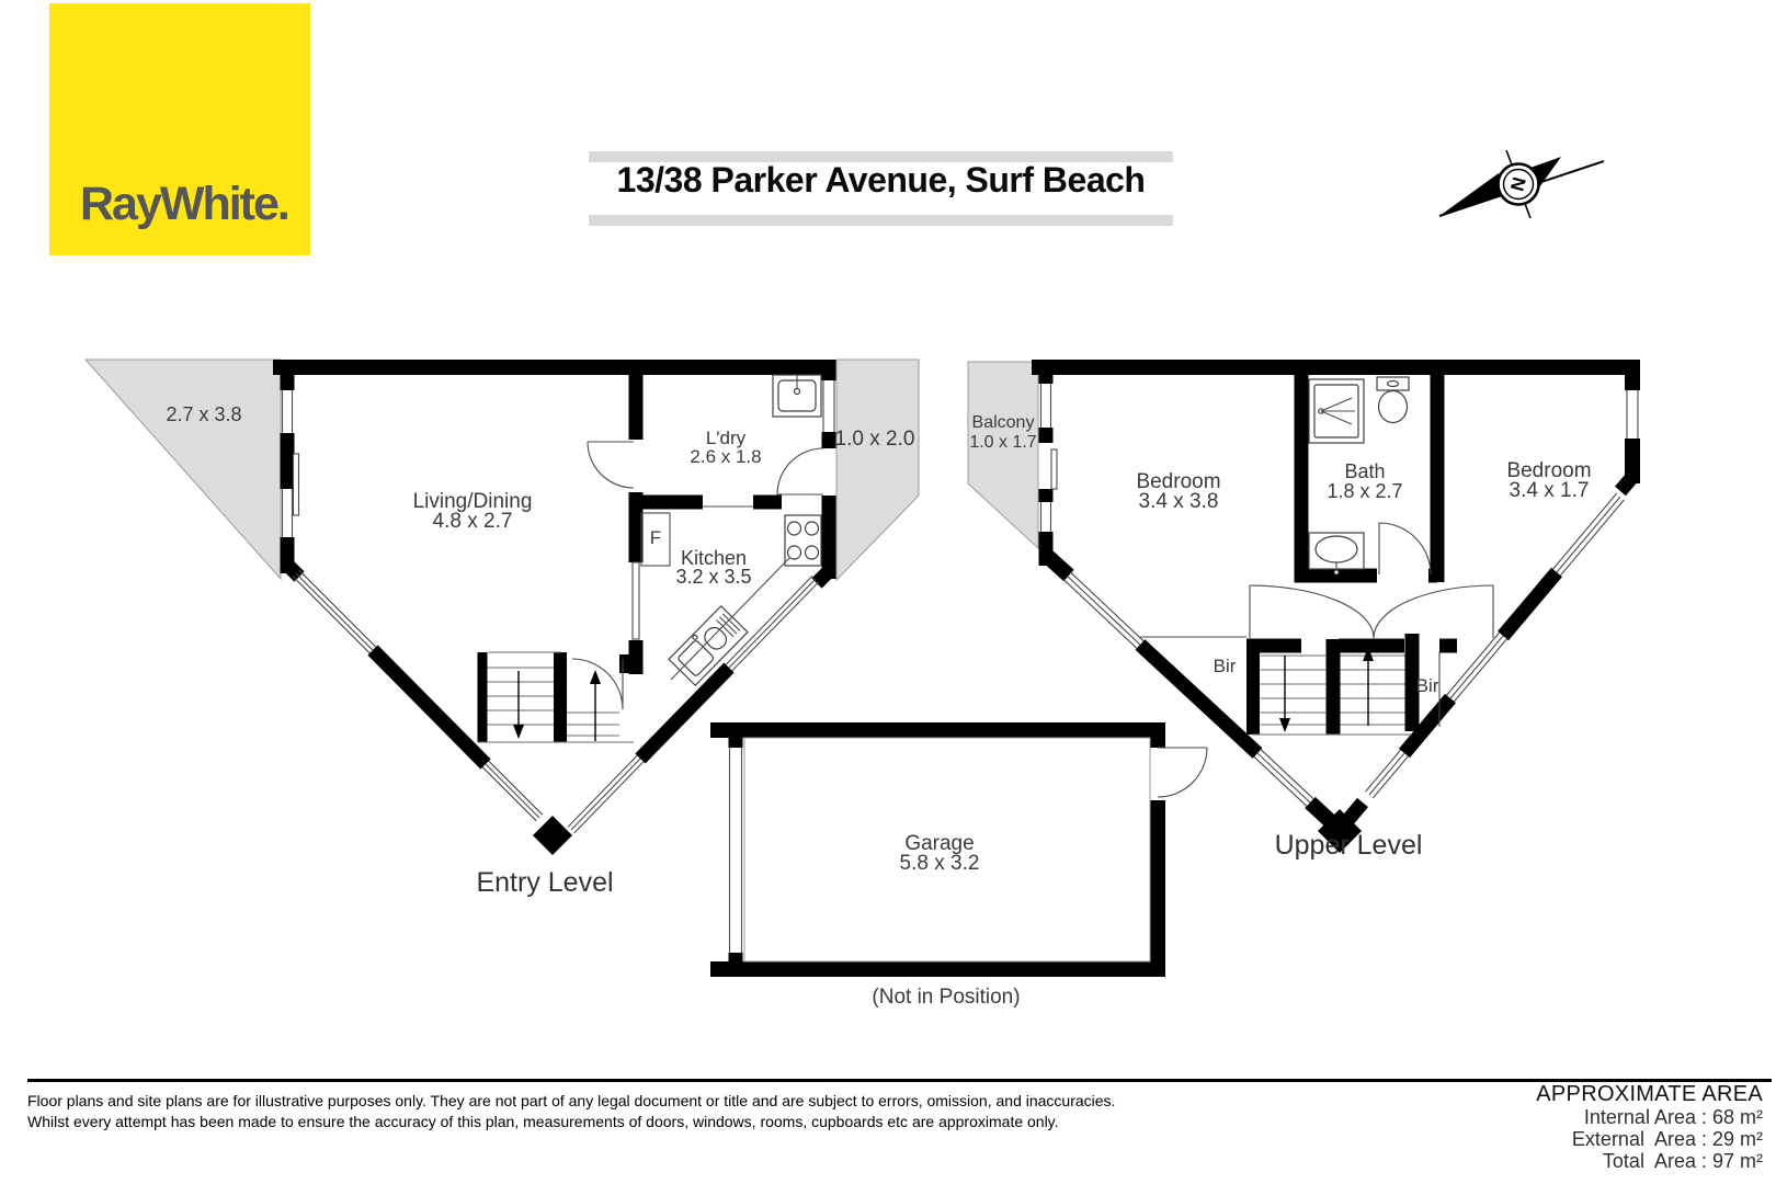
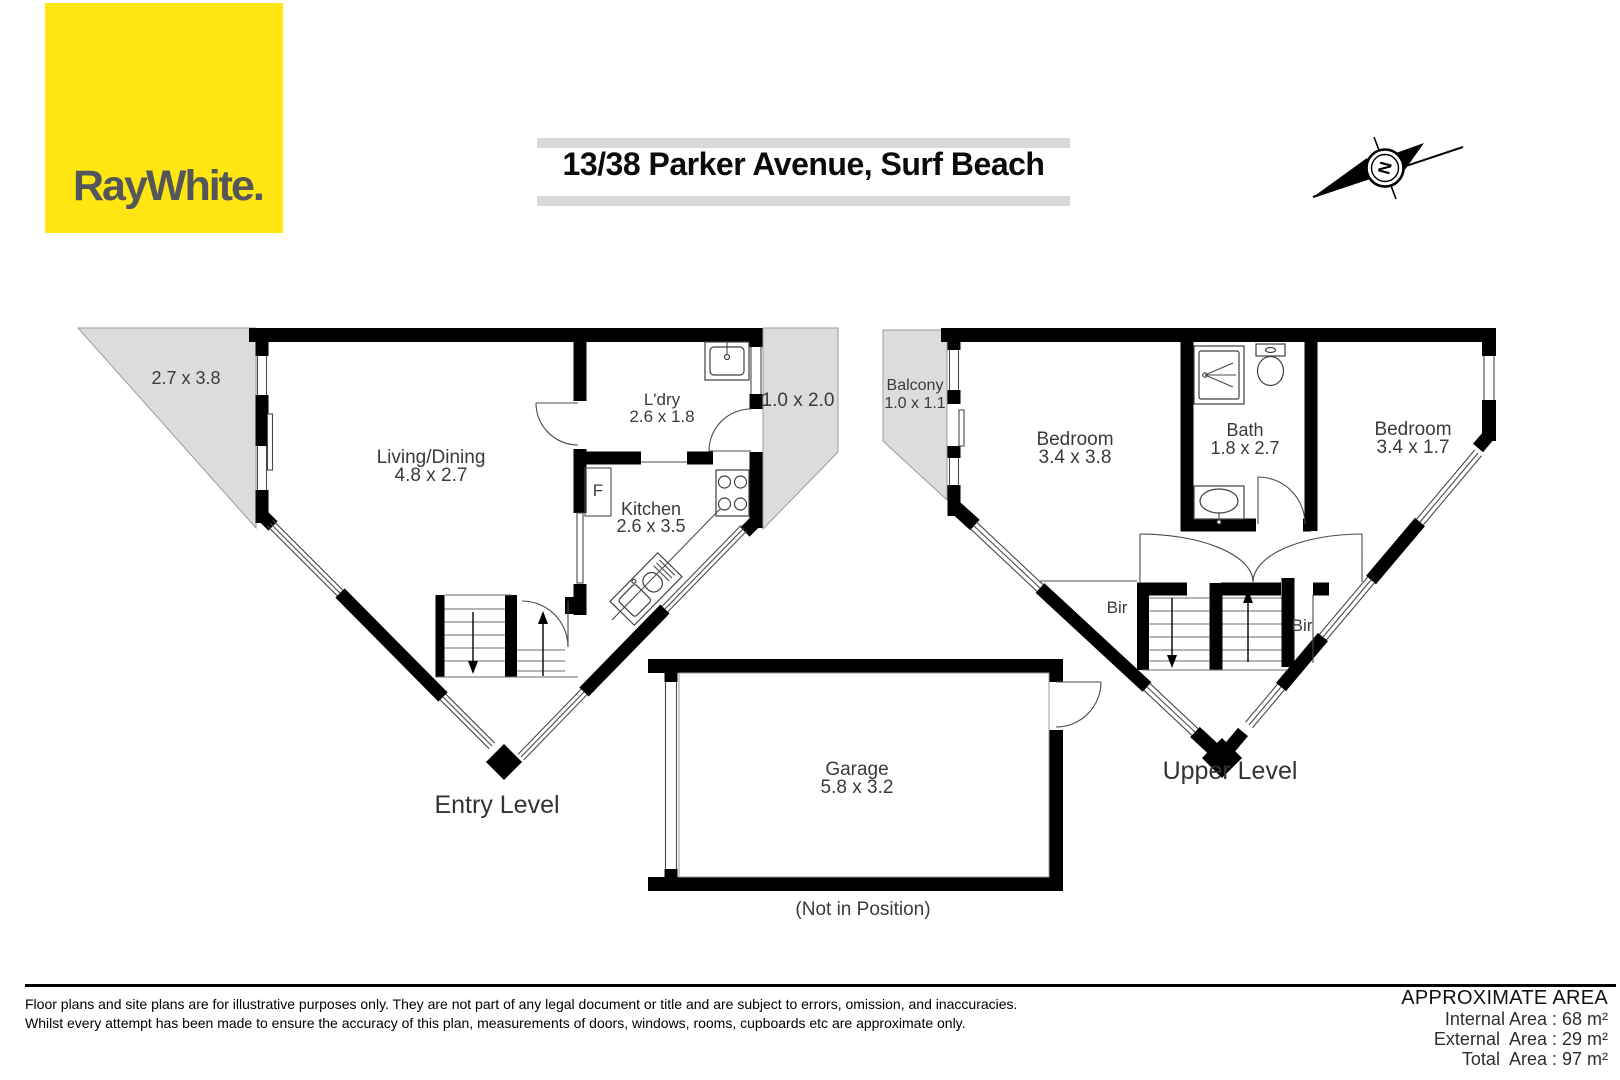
  RayWhite.
  13/38 Parker Avenue, Surf Beach
  2.7 x 3.8
  1.0 x 2.0
  Living/Dining
  4.8 x 2.7
  L'dry
  2.6 x 1.8
  Kitchen
- 3.2 x 3.5
+ 2.6 x 3.5
  F
  Entry Level
  Balcony
- 1.0 x 1.7
+ 1.0 x 1.1
  Bedroom
  3.4 x 3.8
  Bath
  1.8 x 2.7
  Bedroom
  3.4 x 1.7
  Bir
  Bir
  Upper Level
  Garage
  5.8 x 3.2
  (Not in Position)
  Floor plans and site plans are for illustrative purposes only. They are not part of any legal document or title and are subject to errors, omission, and inaccuracies.
  Whilst every attempt has been made to ensure the accuracy of this plan, measurements of doors, windows, rooms, cupboards etc are approximate only.
  APPROXIMATE AREA
  Internal Area : 68 m²
  External Area : 29 m²
  Total Area : 97 m²
